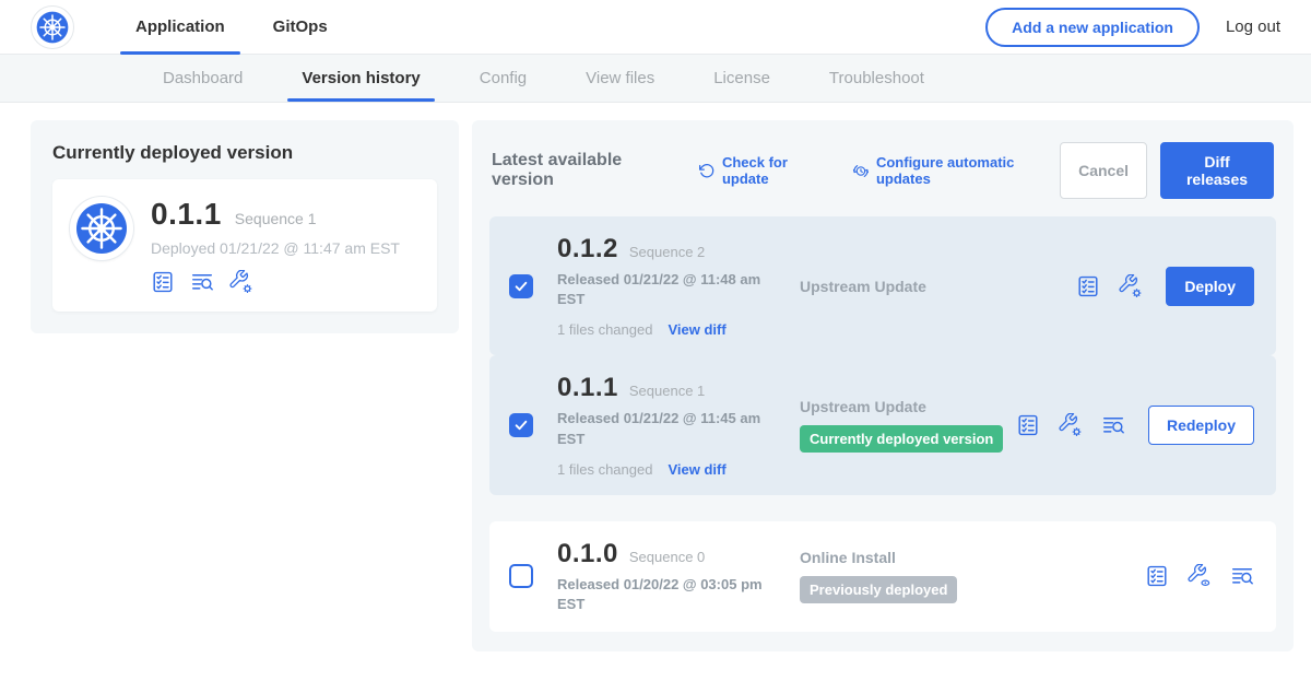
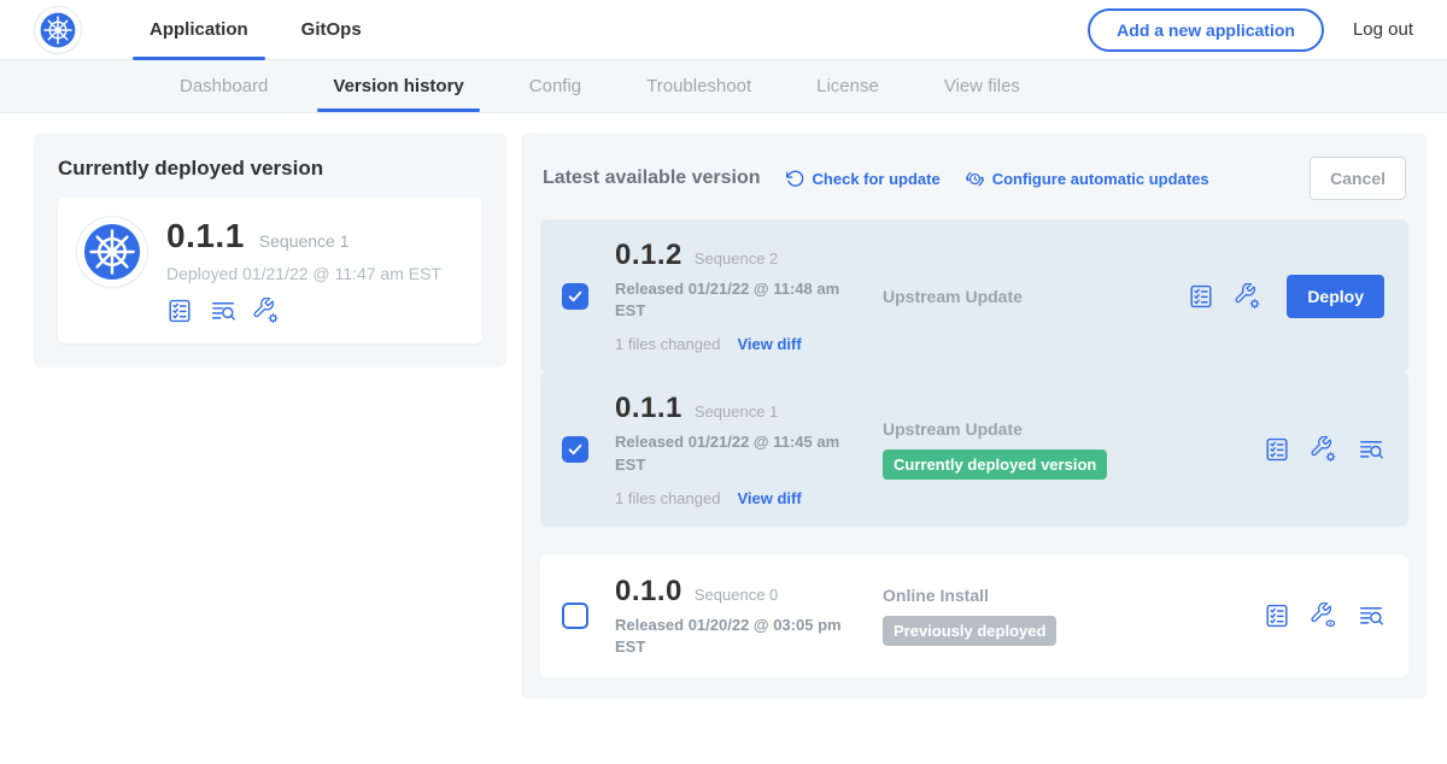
  Application
  GitOps
  Add a new application
  Log out
  Dashboard
  Version history
  Config
- View files
+ Troubleshoot
  License
- Troubleshoot
+ View files
  Currently deployed version
  0.1.1
  Sequence 1
  Deployed 01/21/22 @ 11:47 am EST
  Latest available version
  Check for update
  Configure automatic updates
  Cancel
- Diff releases
  0.1.2
  Sequence 2
  Released 01/21/22 @ 11:48 am EST
  1 files changed
  View diff
  Upstream Update
  Deploy
  0.1.1
  Sequence 1
  Released 01/21/22 @ 11:45 am EST
  1 files changed
  View diff
  Upstream Update
  Currently deployed version
- Redeploy
  0.1.0
  Sequence 0
  Released 01/20/22 @ 03:05 pm EST
  Online Install
  Previously deployed
